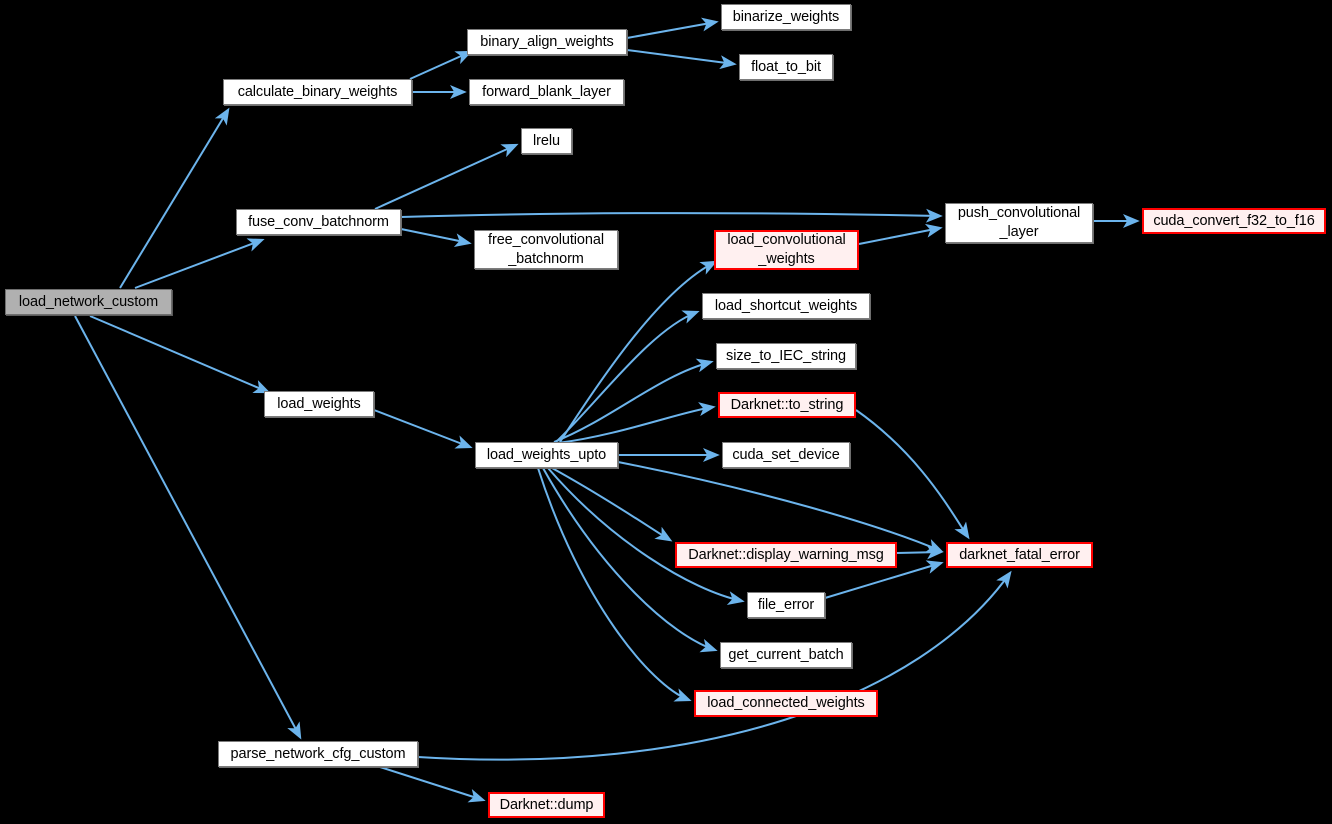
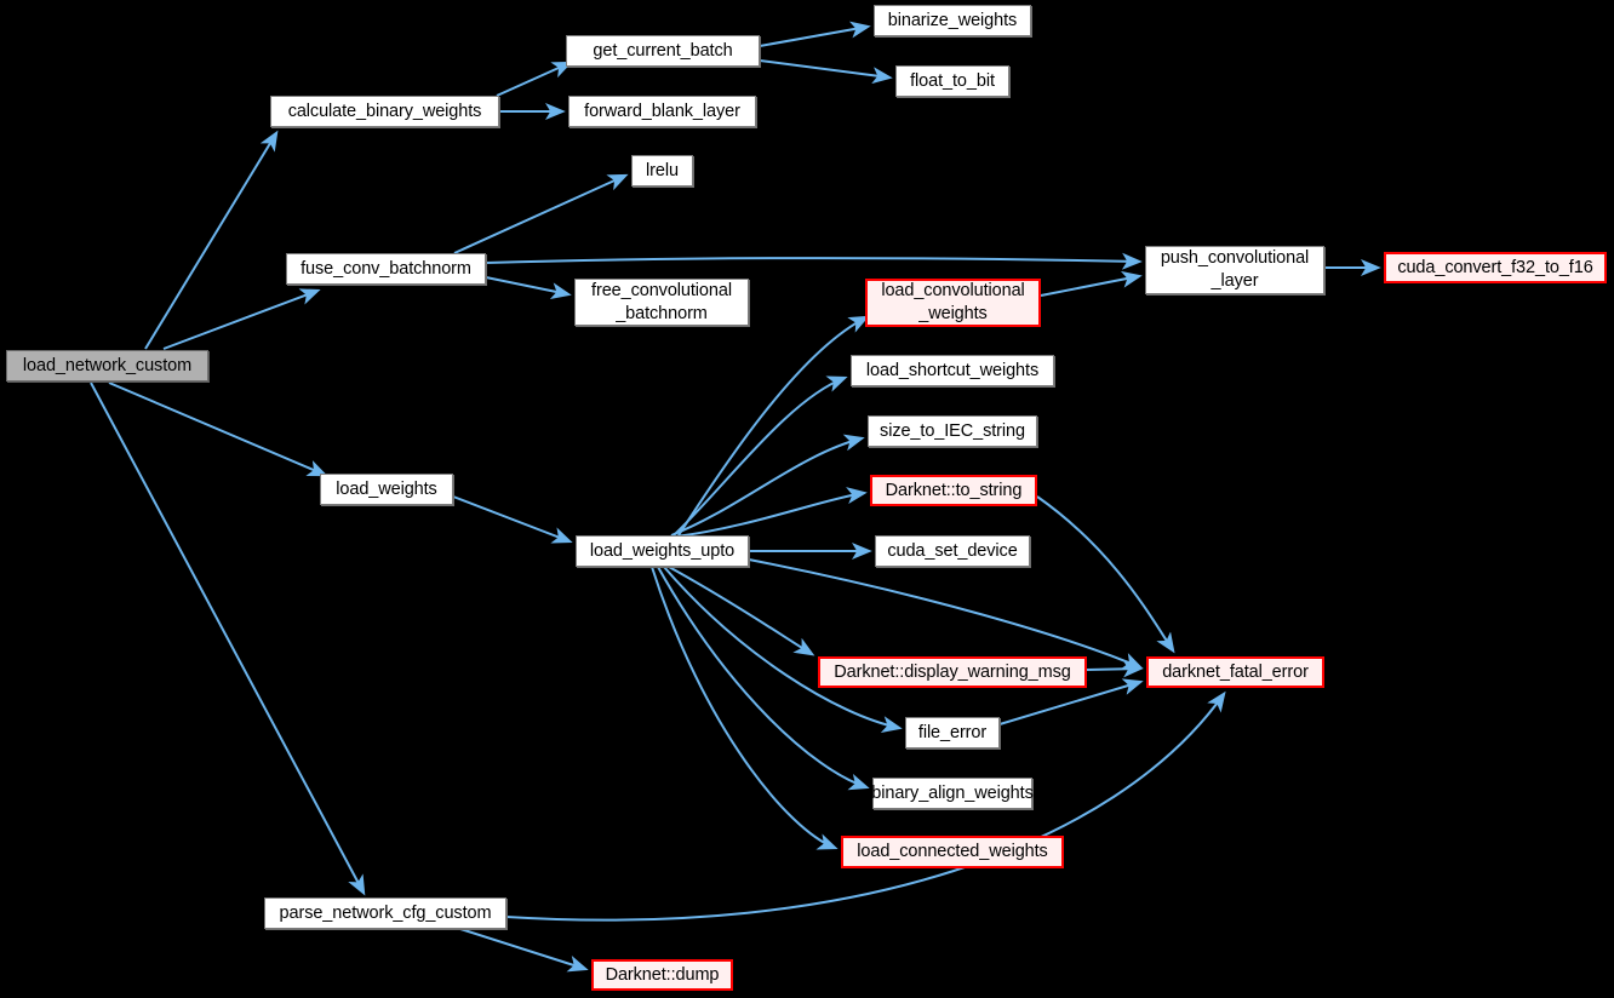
  load_network_custom
  calculate_binary_weights
- binary_align_weights
+ get_current_batch
  forward_blank_layer
  binarize_weights
  float_to_bit
  lrelu
  fuse_conv_batchnorm
  free_convolutional
  _batchnorm
  push_convolutional
  _layer
  cuda_convert_f32_to_f16
  load_convolutional
  _weights
  load_shortcut_weights
  size_to_IEC_string
  Darknet::to_string
  cuda_set_device
  load_weights
  load_weights_upto
  Darknet::display_warning_msg
  file_error
- get_current_batch
+ binary_align_weights
  load_connected_weights
  darknet_fatal_error
  parse_network_cfg_custom
  Darknet::dump
